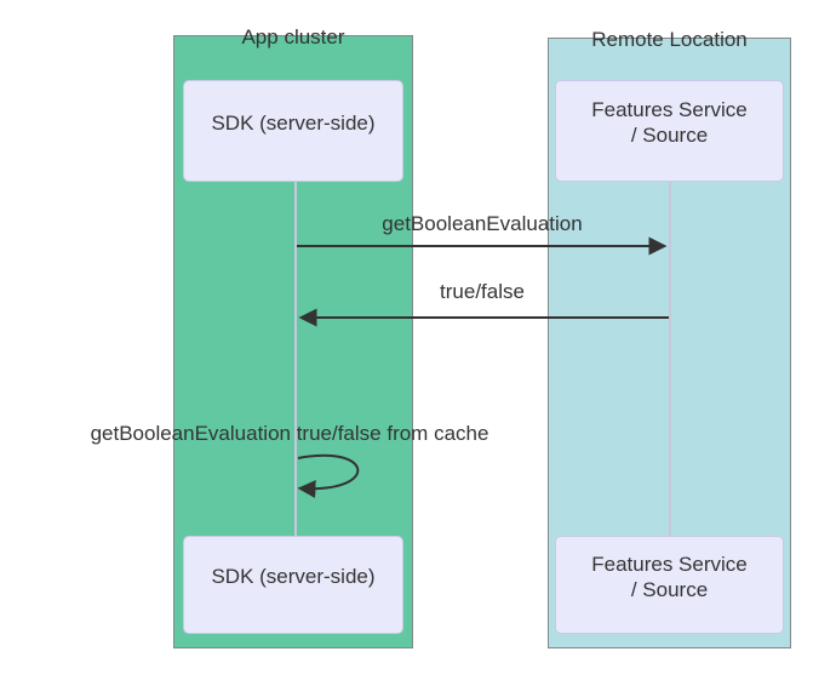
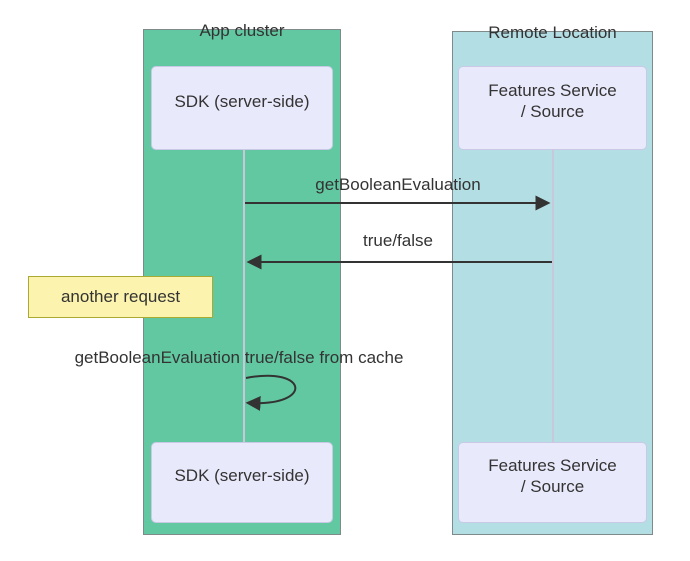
  App cluster
  Remote Location
  SDK (server-side)
  Features Service
  / Source
  SDK (server-side)
  Features Service
  / Source
  getBooleanEvaluation
  true/false
  getBooleanEvaluation true/false from cache
+ another request
